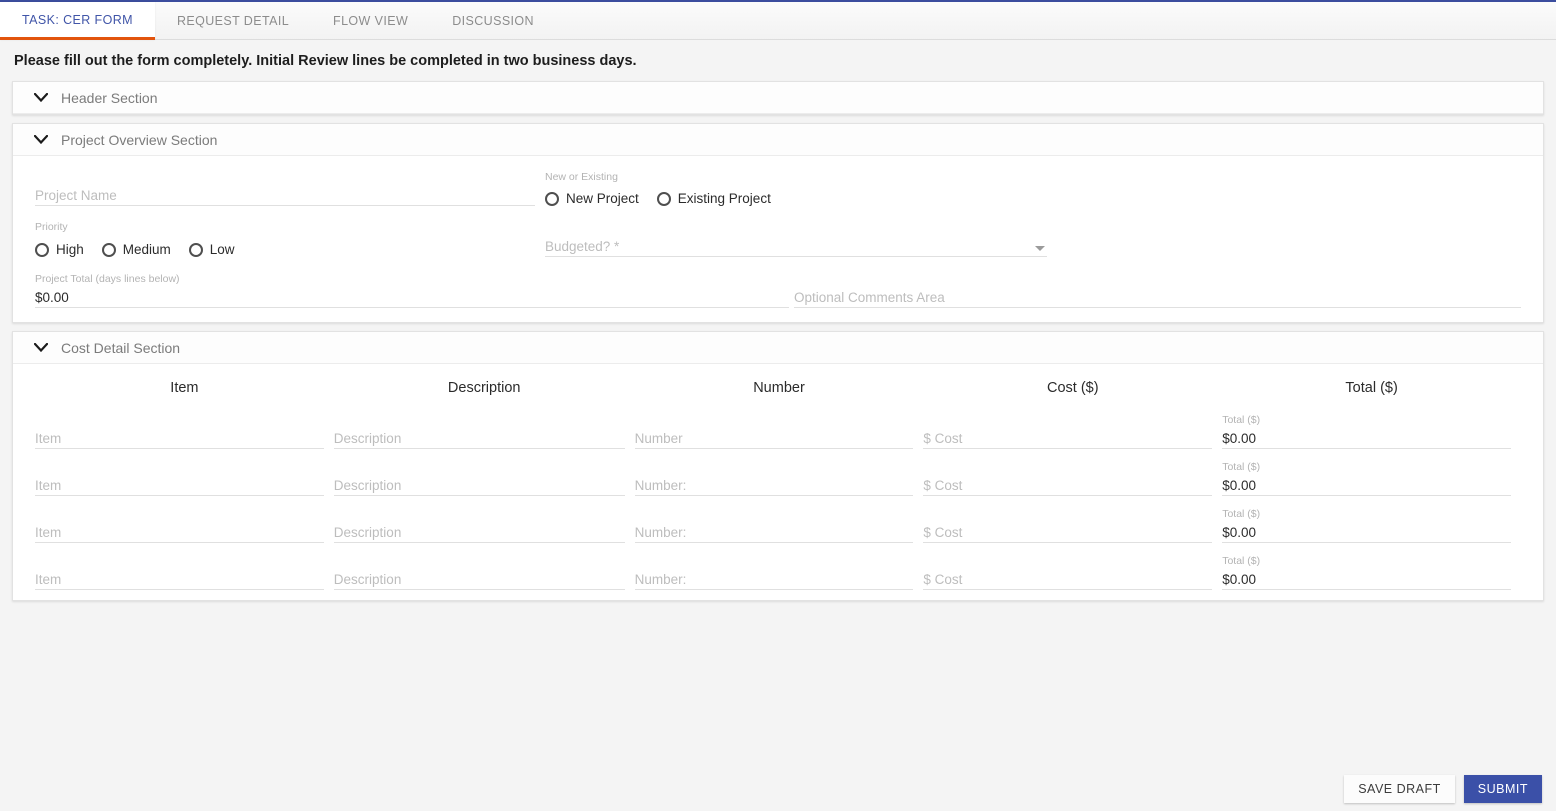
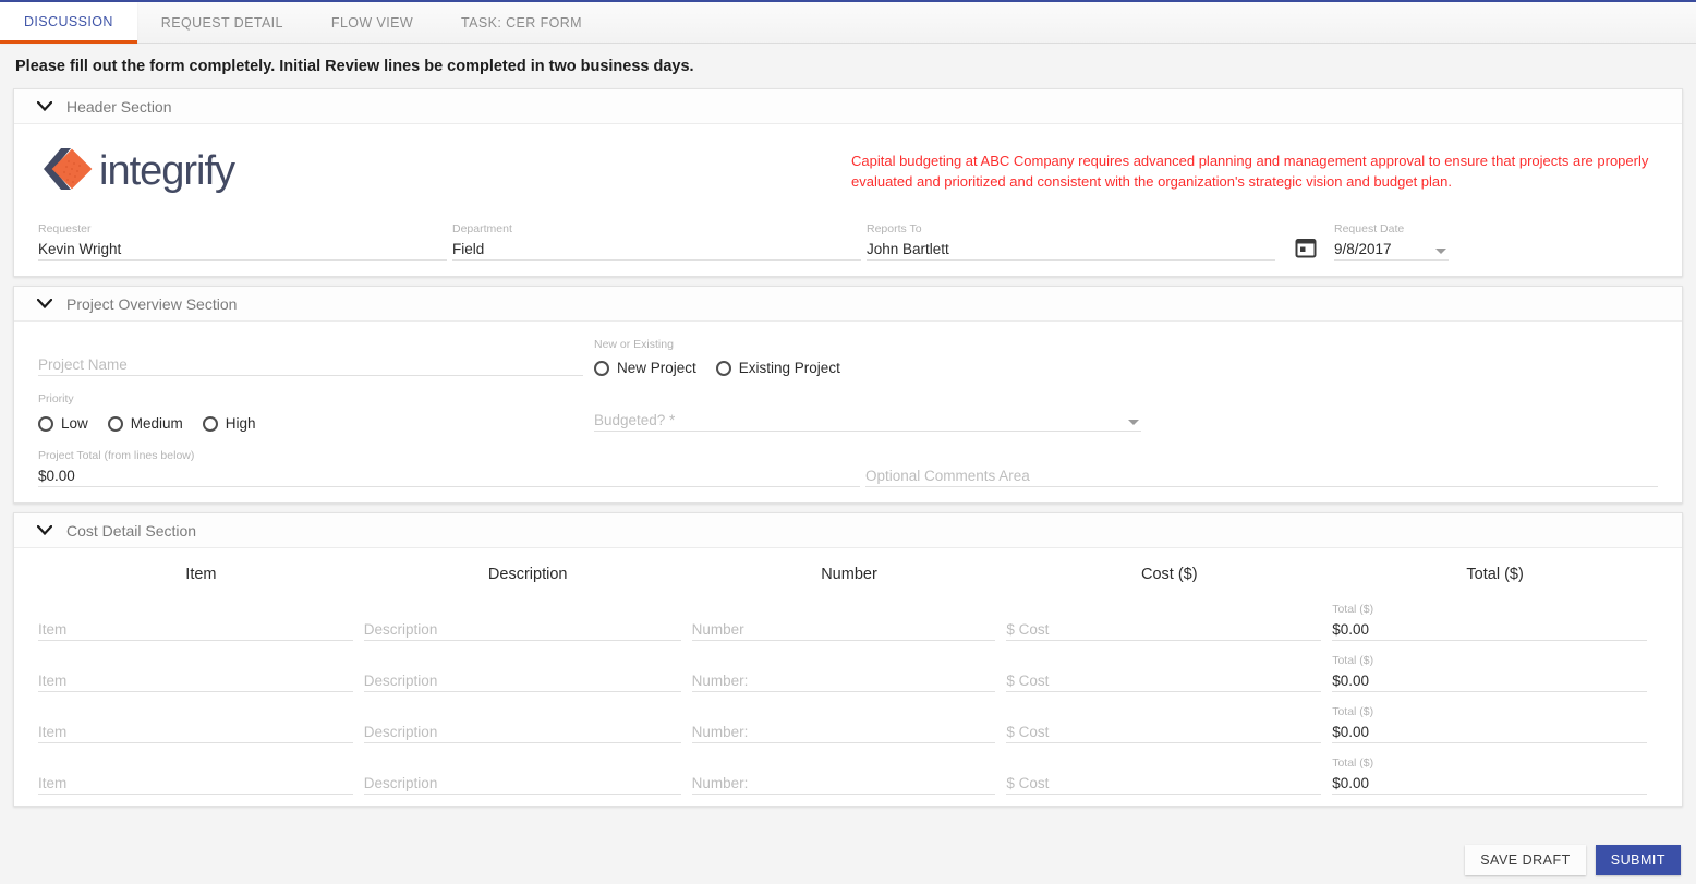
- TASK: CER FORM
+ DISCUSSION
  REQUEST DETAIL
  FLOW VIEW
- DISCUSSION
+ TASK: CER FORM
  Please fill out the form completely. Initial Review lines be completed in two business days.
  Header Section
+ integrify
+ Capital budgeting at ABC Company requires advanced planning and management approval to ensure that projects are properly evaluated and prioritized and consistent with the organization's strategic vision and budget plan.
+ Requester
+ Kevin Wright
+ Department
+ Field
+ Reports To
+ John Bartlett
+ Request Date
+ 9/8/2017
  Project Overview Section
  Project Name
  New or Existing
  New Project
  Existing Project
  Priority
- High
+ Low
  Medium
- Low
+ High
  Budgeted? *
- Project Total (days lines below)
+ Project Total (from lines below)
  $0.00
  Optional Comments Area
  Cost Detail Section
  Item
  Description
  Number
  Cost ($)
  Total ($)
  Item
  Description
  Number
  $ Cost
  Total ($)
  $0.00
  Item
  Description
  Number:
  $ Cost
  Total ($)
  $0.00
  Item
  Description
  Number:
  $ Cost
  Total ($)
  $0.00
  Item
  Description
  Number:
  $ Cost
  Total ($)
  $0.00
  SAVE DRAFT
  SUBMIT
